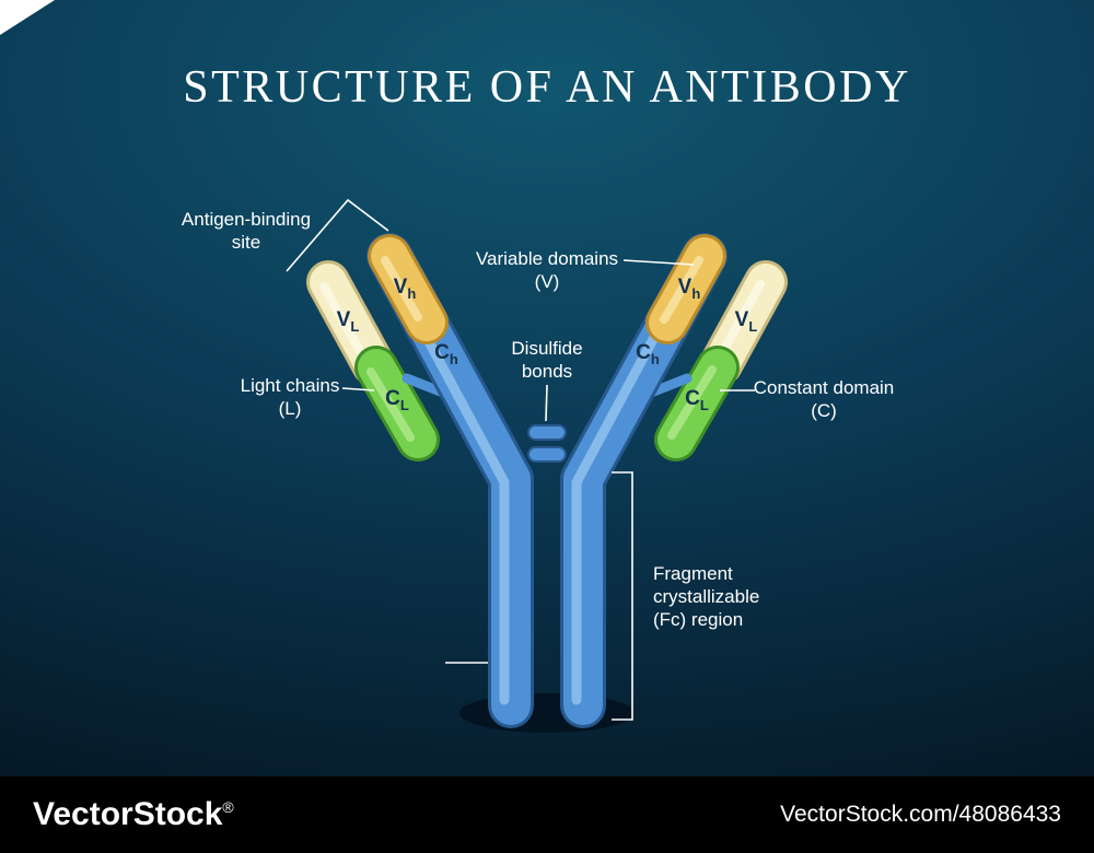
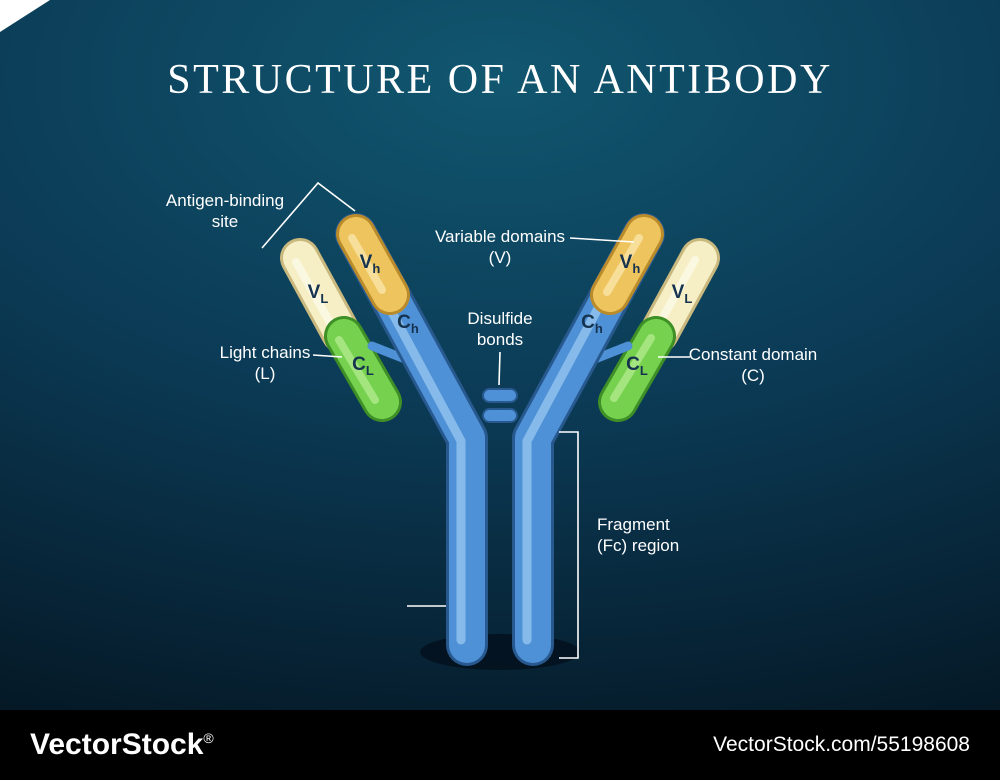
  STRUCTURE OF AN ANTIBODY
  Vh
  Vh
  VL
  VL
  Ch
  Ch
  CL
  CL
  Antigen-binding
  site
  Variable domains
  (V)
  Disulfide
  bonds
  Light chains
  (L)
  Constant domain
  (C)
  Fragment
- crystallizable
  (Fc) region
  VectorStock®
- VectorStock.com/48086433
+ VectorStock.com/55198608
